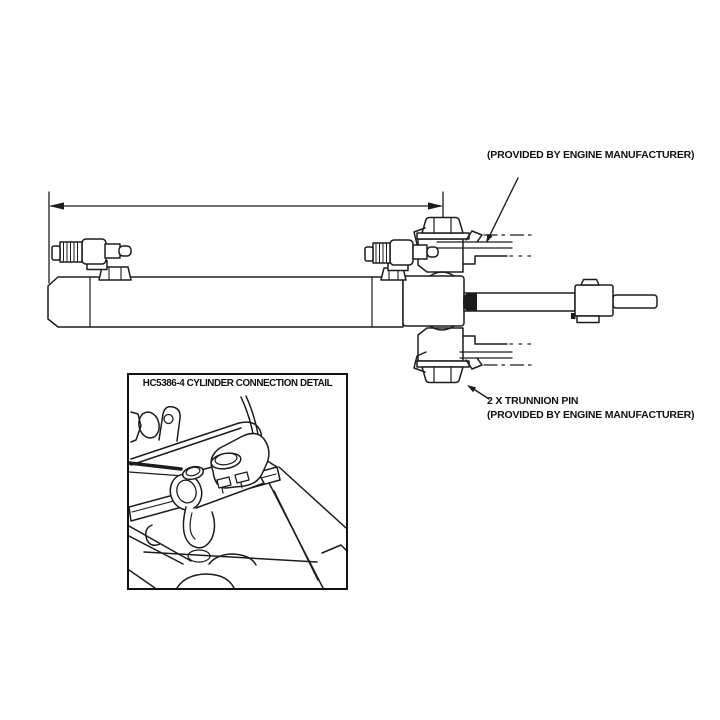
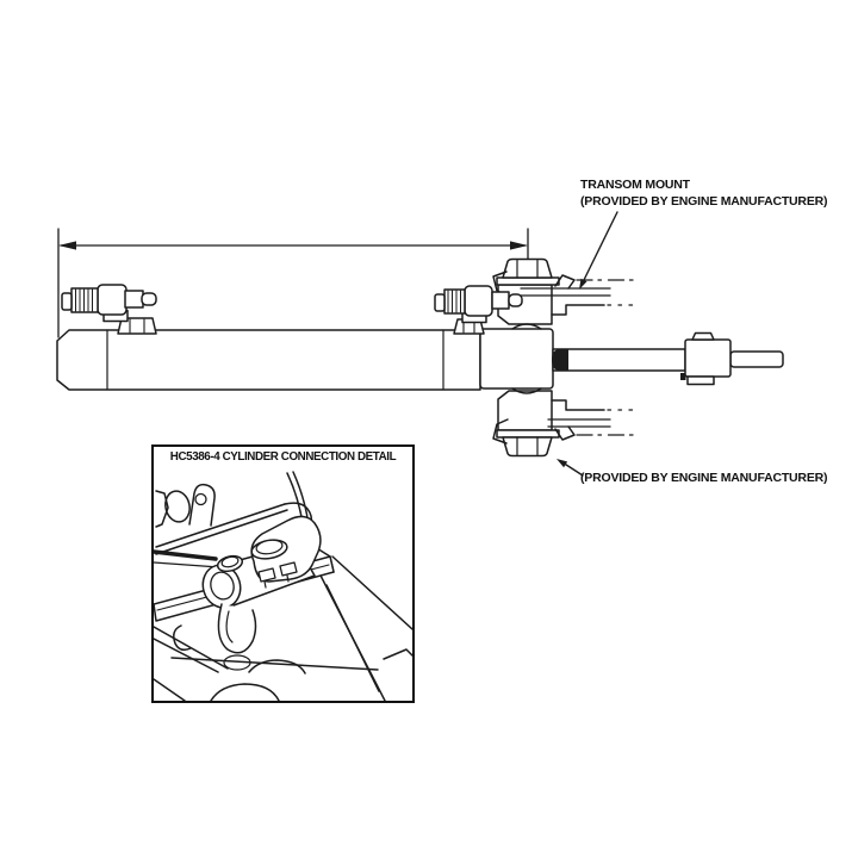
+ TRANSOM MOUNT
  (PROVIDED BY ENGINE MANUFACTURER)
- 2 X TRUNNION PIN
  (PROVIDED BY ENGINE MANUFACTURER)
  HC5386-4 CYLINDER CONNECTION DETAIL
